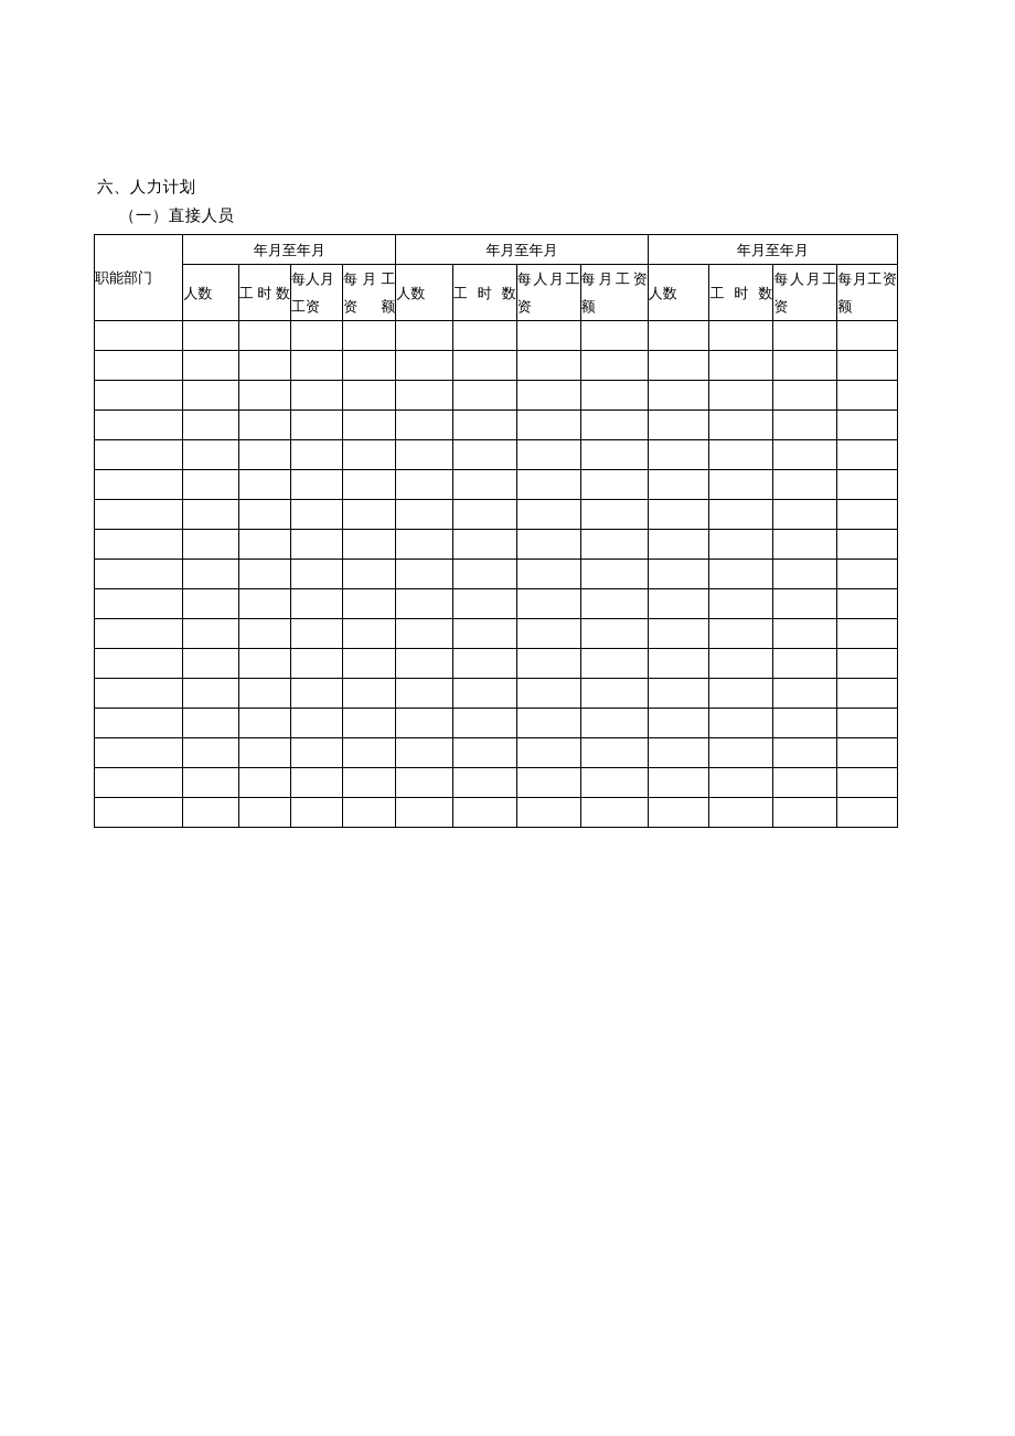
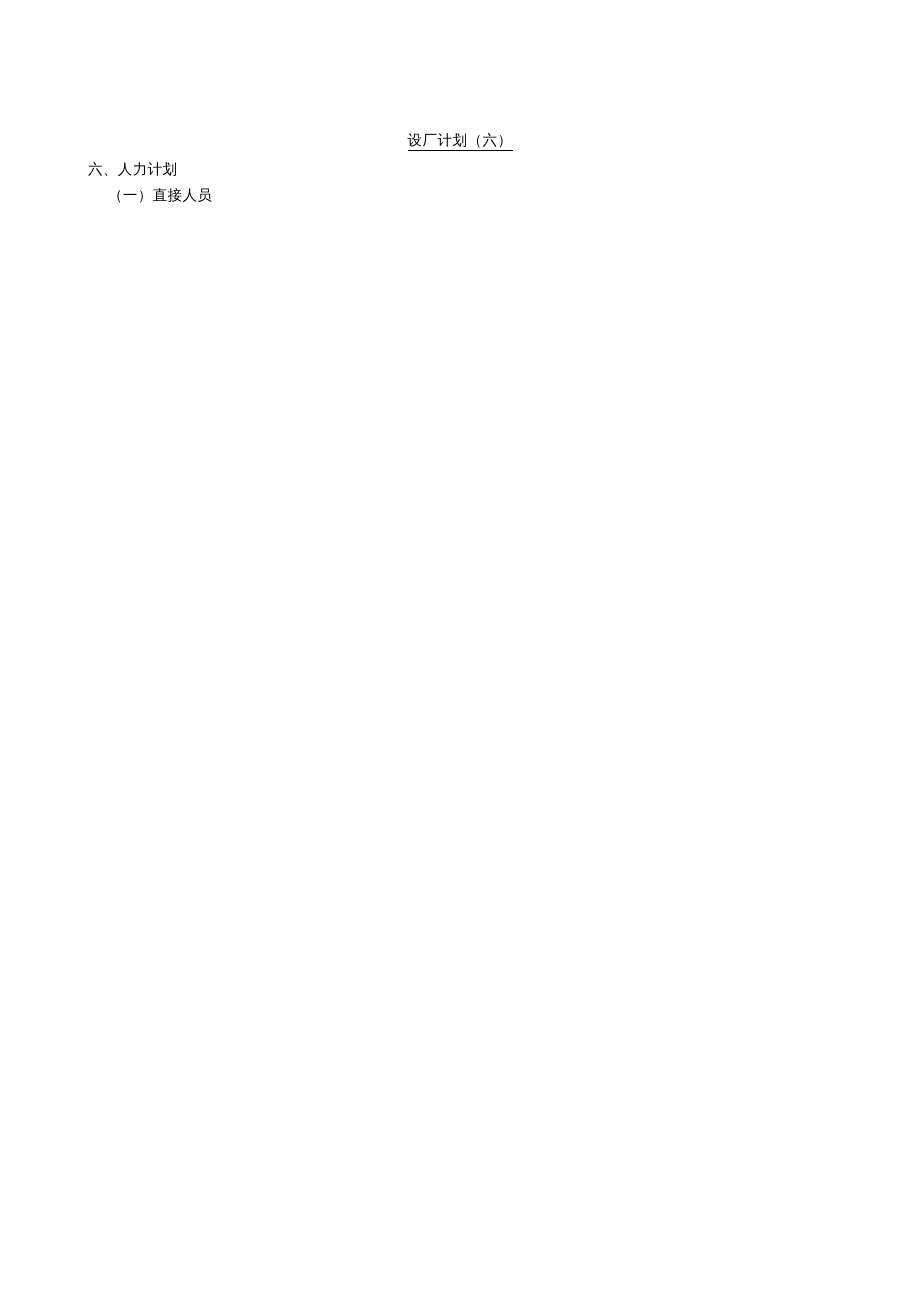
+ 设厂计划（六）
  六、人力计划
  （一）直接人员
- 职能部门	年月至年月	年月至年月	年月至年月
- 人数	工时数	每人月工资	每月工资额	人数	工时数	每人月工资	每月工资额	人数	工时数	每人月工资	每月工资额
